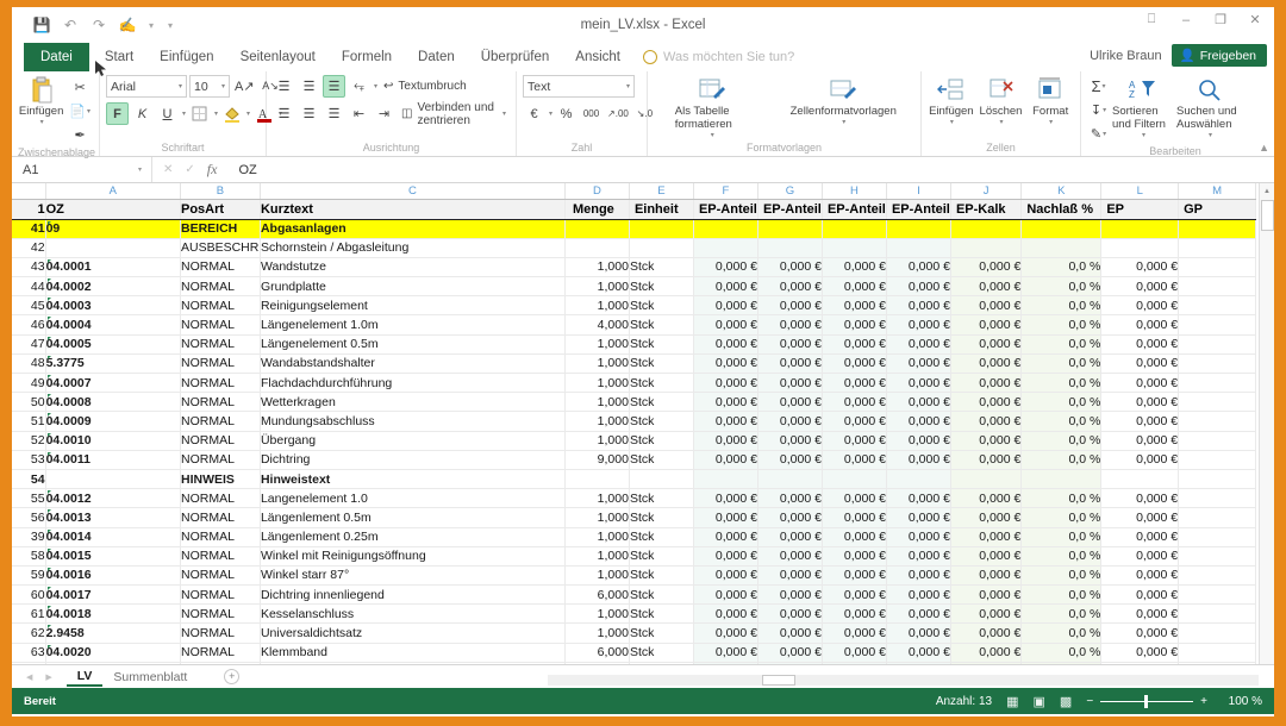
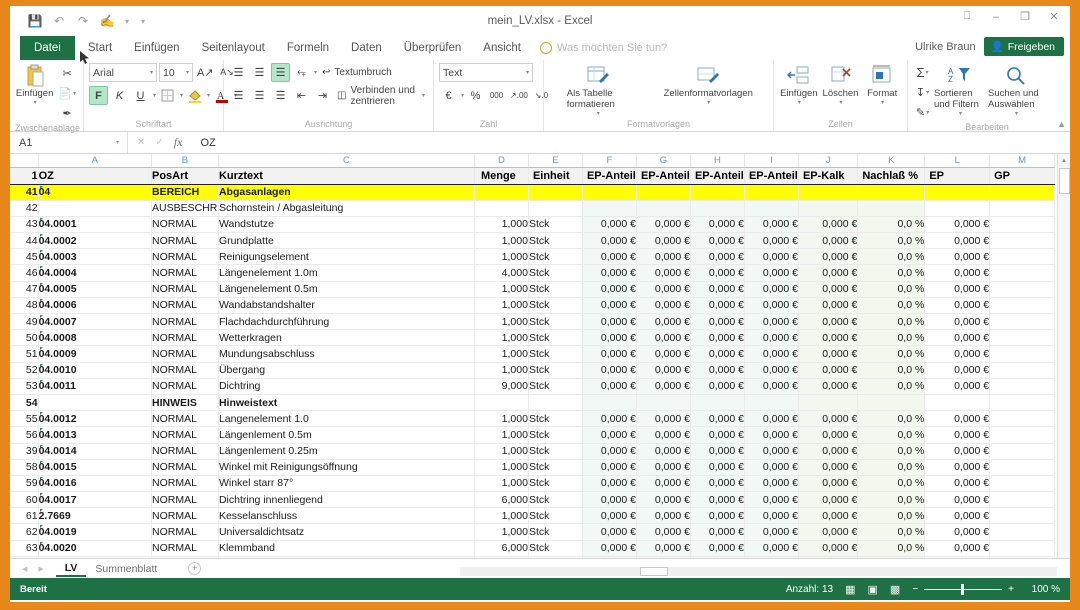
  💾
  ↶
  ↷
  ✍
  ▾
  ▾
  mein_LV.xlsx - Excel
  ⎕
  –
  ❐
  ✕
  Datei
  Start
  Einfügen
  Seitenlayout
  Formeln
  Daten
  Überprüfen
  Ansicht
  Was möchten Sie tun?
  Ulrike Braun
  👤
  Freigeben
  Einfügen
  ✂
  📄
  ✒
  Zwischenablage
  Arial
  10
  A↗
  A↘
  F
  K
  U
  A
  Schriftart
  ☰
  ☰
  ☰
  ⥆
  ↩
  Textumbruch
  ☰
  ☰
  ☰
  ⇤
  ⇥
  ◫
  Verbinden und zentrieren
  Ausrichtung
  Text
  €
  %
  000
  ↗.00
  ↘.0
  Zahl
  Als Tabelle formatieren
  Zellenformatvorlagen
  Formatvorlagen
  Einfügen
  Löschen
  Format
  Zellen
  Σ
  ↧
  ✎
  A
  Z
  Sortieren und Filtern
  Suchen und Auswählen
  Bearbeiten
  ▲
  A1
  ✕
  ✓
  fx
  OZ
  	A	B	C	D	E	F	G	H	I	J	K	L	M
  1	OZ	PosArt	Kurztext	Menge	Einheit	EP-Anteil	EP-Anteil	EP-Anteil	EP-Anteil	EP-Kalk	Nachlaß %	EP	GP
- 41	09	BEREICH	Abgasanlagen
+ 41	04	BEREICH	Abgasanlagen
  42		AUSBESCHR	Schornstein / Abgasleitung
  43	04.0001	NORMAL	Wandstutze	1,000	Stck	0,000 €	0,000 €	0,000 €	0,000 €	0,000 €	0,0 %	0,000 €
  44	04.0002	NORMAL	Grundplatte	1,000	Stck	0,000 €	0,000 €	0,000 €	0,000 €	0,000 €	0,0 %	0,000 €
  45	04.0003	NORMAL	Reinigungselement	1,000	Stck	0,000 €	0,000 €	0,000 €	0,000 €	0,000 €	0,0 %	0,000 €
  46	04.0004	NORMAL	Längenelement 1.0m	4,000	Stck	0,000 €	0,000 €	0,000 €	0,000 €	0,000 €	0,0 %	0,000 €
  47	04.0005	NORMAL	Längenelement 0.5m	1,000	Stck	0,000 €	0,000 €	0,000 €	0,000 €	0,000 €	0,0 %	0,000 €
- 48	5.3775	NORMAL	Wandabstandshalter	1,000	Stck	0,000 €	0,000 €	0,000 €	0,000 €	0,000 €	0,0 %	0,000 €
+ 48	04.0006	NORMAL	Wandabstandshalter	1,000	Stck	0,000 €	0,000 €	0,000 €	0,000 €	0,000 €	0,0 %	0,000 €
  49	04.0007	NORMAL	Flachdachdurchführung	1,000	Stck	0,000 €	0,000 €	0,000 €	0,000 €	0,000 €	0,0 %	0,000 €
  50	04.0008	NORMAL	Wetterkragen	1,000	Stck	0,000 €	0,000 €	0,000 €	0,000 €	0,000 €	0,0 %	0,000 €
  51	04.0009	NORMAL	Mundungsabschluss	1,000	Stck	0,000 €	0,000 €	0,000 €	0,000 €	0,000 €	0,0 %	0,000 €
  52	04.0010	NORMAL	Übergang	1,000	Stck	0,000 €	0,000 €	0,000 €	0,000 €	0,000 €	0,0 %	0,000 €
  53	04.0011	NORMAL	Dichtring	9,000	Stck	0,000 €	0,000 €	0,000 €	0,000 €	0,000 €	0,0 %	0,000 €
  54		HINWEIS	Hinweistext
  55	04.0012	NORMAL	Langenelement 1.0	1,000	Stck	0,000 €	0,000 €	0,000 €	0,000 €	0,000 €	0,0 %	0,000 €
  56	04.0013	NORMAL	Längenlement 0.5m	1,000	Stck	0,000 €	0,000 €	0,000 €	0,000 €	0,000 €	0,0 %	0,000 €
  39	04.0014	NORMAL	Längenlement 0.25m	1,000	Stck	0,000 €	0,000 €	0,000 €	0,000 €	0,000 €	0,0 %	0,000 €
  58	04.0015	NORMAL	Winkel mit Reinigungsöffnung	1,000	Stck	0,000 €	0,000 €	0,000 €	0,000 €	0,000 €	0,0 %	0,000 €
  59	04.0016	NORMAL	Winkel starr 87°	1,000	Stck	0,000 €	0,000 €	0,000 €	0,000 €	0,000 €	0,0 %	0,000 €
  60	04.0017	NORMAL	Dichtring innenliegend	6,000	Stck	0,000 €	0,000 €	0,000 €	0,000 €	0,000 €	0,0 %	0,000 €
- 61	04.0018	NORMAL	Kesselanschluss	1,000	Stck	0,000 €	0,000 €	0,000 €	0,000 €	0,000 €	0,0 %	0,000 €
+ 61	2.7669	NORMAL	Kesselanschluss	1,000	Stck	0,000 €	0,000 €	0,000 €	0,000 €	0,000 €	0,0 %	0,000 €
- 62	2.9458	NORMAL	Universaldichtsatz	1,000	Stck	0,000 €	0,000 €	0,000 €	0,000 €	0,000 €	0,0 %	0,000 €
+ 62	04.0019	NORMAL	Universaldichtsatz	1,000	Stck	0,000 €	0,000 €	0,000 €	0,000 €	0,000 €	0,0 %	0,000 €
  63	04.0020	NORMAL	Klemmband	6,000	Stck	0,000 €	0,000 €	0,000 €	0,000 €	0,000 €	0,0 %	0,000 €
  LV
  Summenblatt
  +
  Bereit
  Anzahl: 13
  ▦
  ▣
  ▩
  −
  +
  100 %
